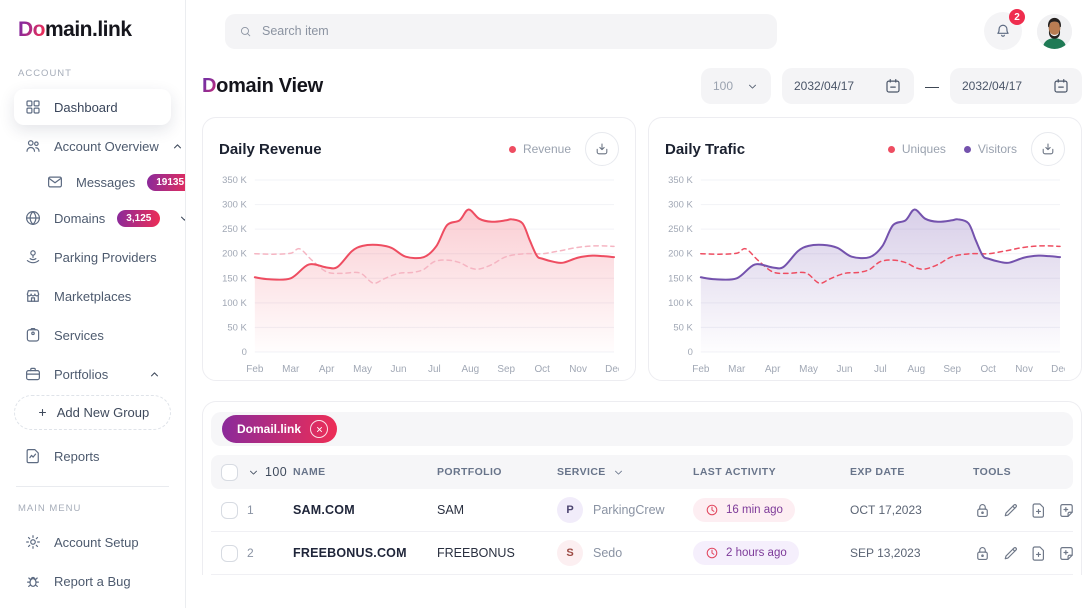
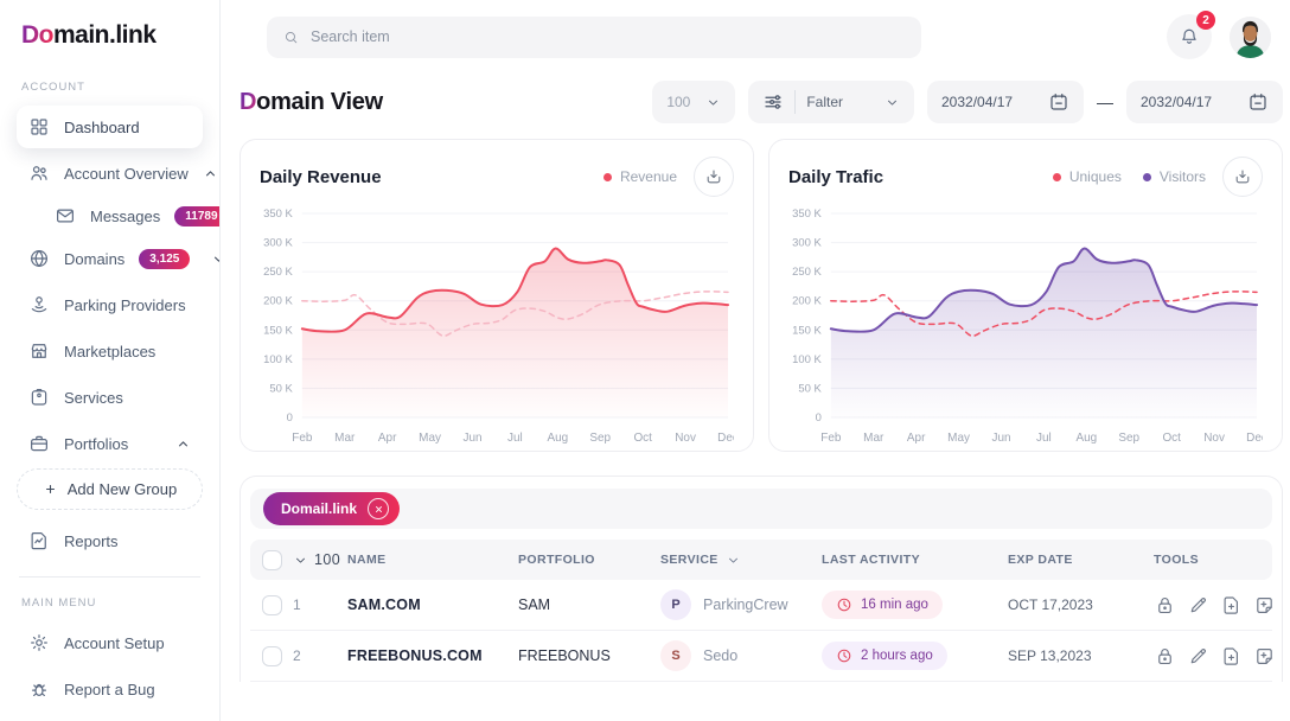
  Domain.link
  ACCOUNT
  Dashboard
  Account Overview
  Messages
- 19135
+ 11789
  Domains
  3,125
  Parking Providers
  Marketplaces
  Services
  Portfolios
  Add New Group
  Reports
  MAIN MENU
  Account Setup
  Report a Bug
  Search item
  2
  Domain View
  100
+ Falter
  2032/04/17
  —
  2032/04/17
  Daily Revenue
  Revenue
  350 K
  300 K
  250 K
  200 K
  150 K
  100 K
  50 K
  0
  Feb
  Mar
  Apr
  May
  Jun
  Jul
  Aug
  Sep
  Oct
  Nov
  Daily Trafic
  Uniques
  Visitors
  350 K
  300 K
  250 K
  200 K
  150 K
  100 K
  50 K
  0
  Feb
  Mar
  Apr
  May
  Jun
  Jul
  Aug
  Sep
  Oct
  Nov
  Domail.link
  100
  NAME
  PORTFOLIO
  SERVICE
  LAST ACTIVITY
  EXP DATE
  TOOLS
  1
  SAM.COM
  SAM
  P
  ParkingCrew
  16 min ago
  OCT 17,2023
  2
  FREEBONUS.COM
  FREEBONUS
  S
  Sedo
  2 hours ago
  SEP 13,2023
